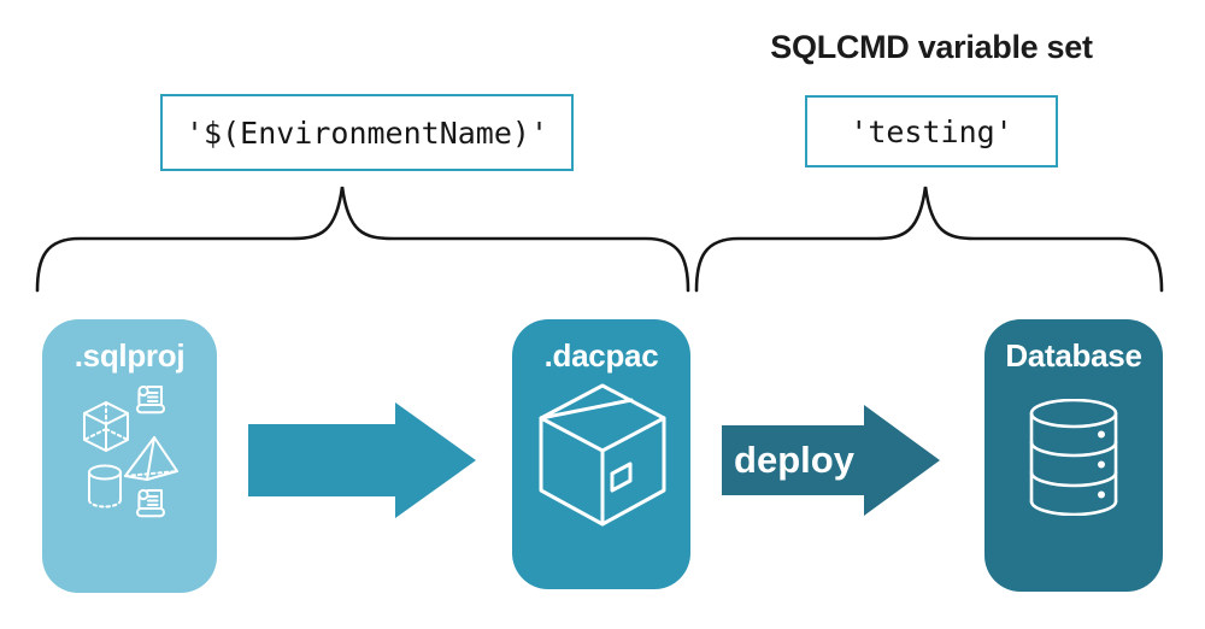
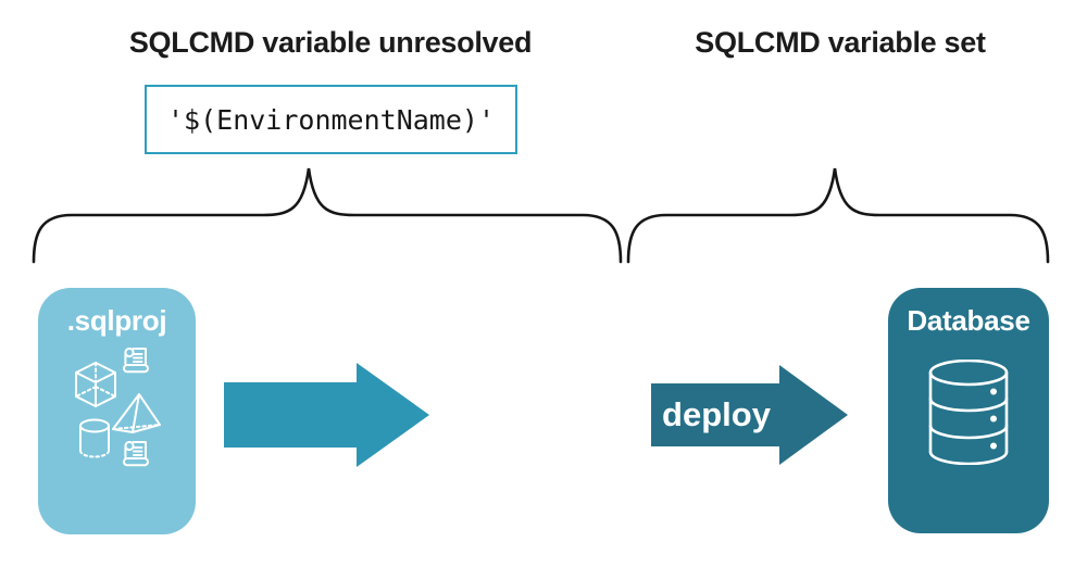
+ SQLCMD variable unresolved
  SQLCMD variable set
  '$(EnvironmentName)'
- 'testing'
  .sqlproj
- .dacpac
  deploy
  Database
